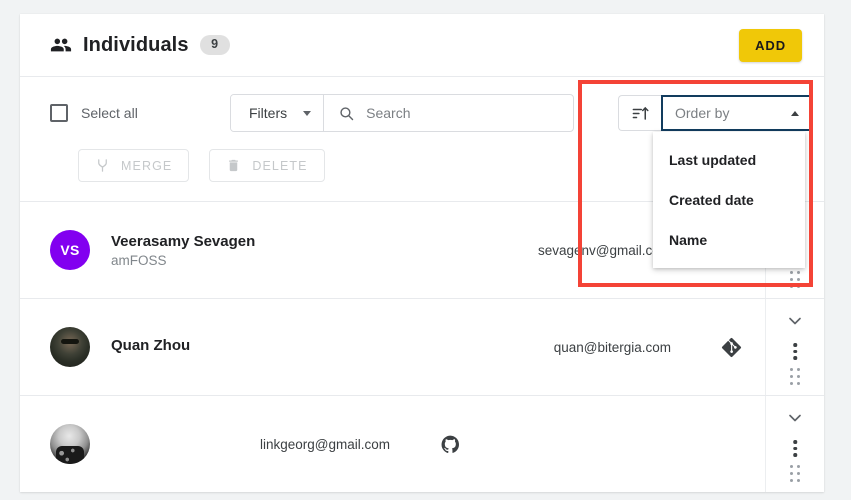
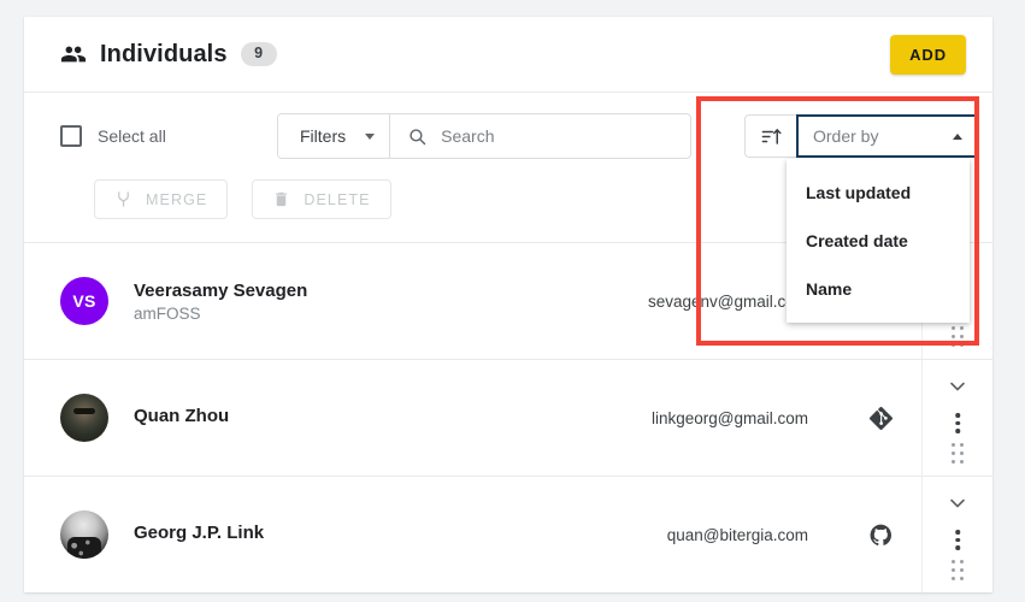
  Individuals
  9
  ADD
  Select all
  Filters
  Search
  Order by
  Last updated
  Created date
  Name
  MERGE
  DELETE
  VS
  Veerasamy Sevagen
  amFOSS
  sevagenv@gmail.c
  Quan Zhou
- quan@bitergia.com
+ linkgeorg@gmail.com
+ Georg J.P. Link
- linkgeorg@gmail.com
+ quan@bitergia.com
